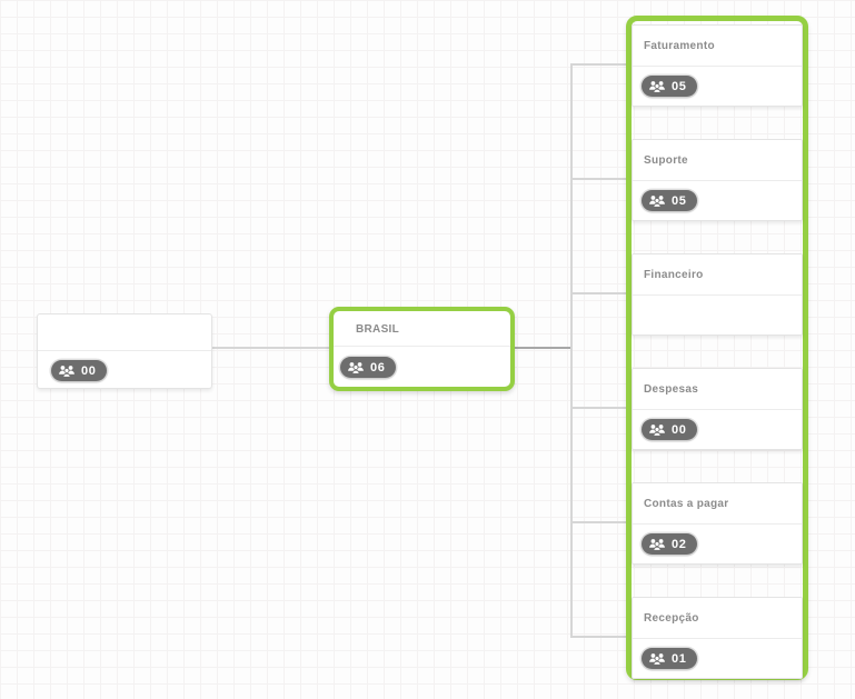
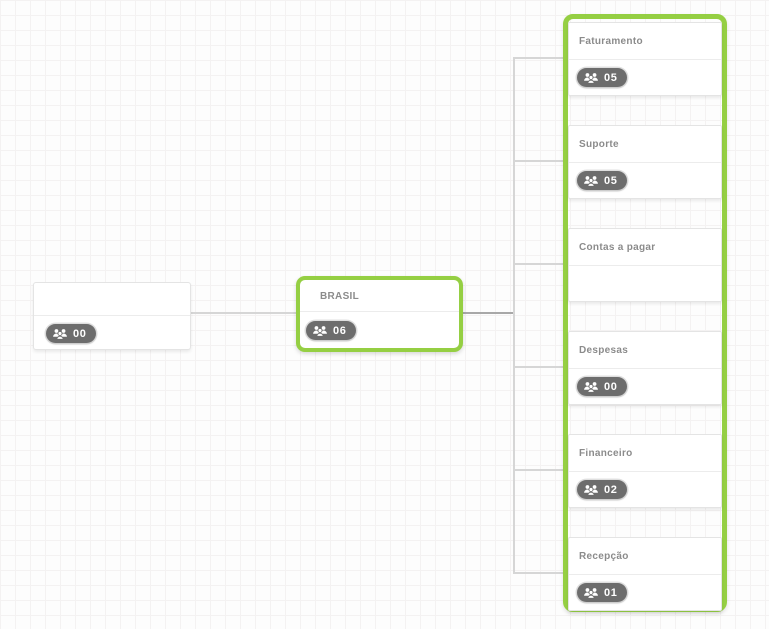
  00
  BRASIL
  06
  Faturamento
  05
  Suporte
  05
- Financeiro
+ Contas a pagar
  Despesas
  00
- Contas a pagar
+ Financeiro
  02
  Recepção
  01
